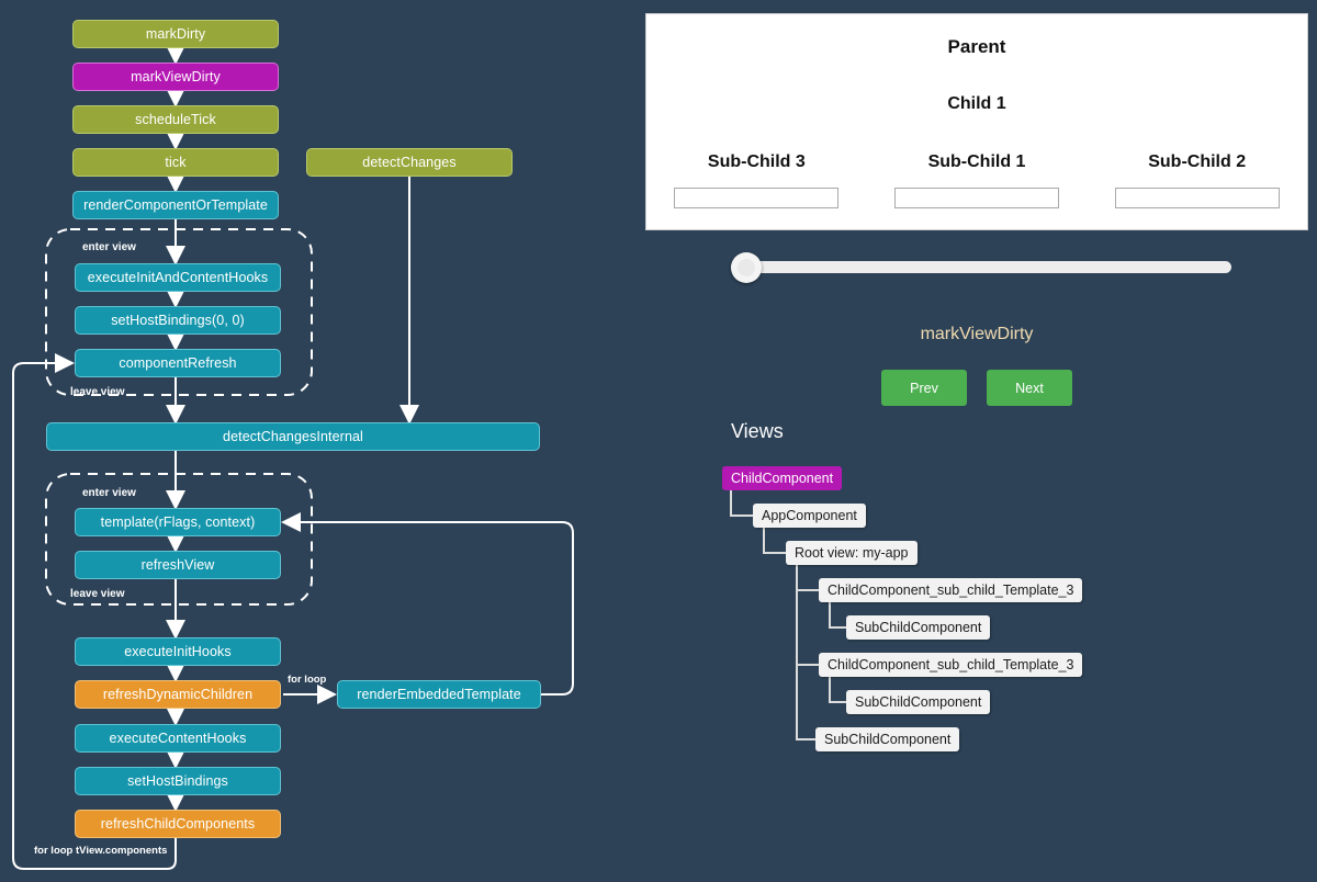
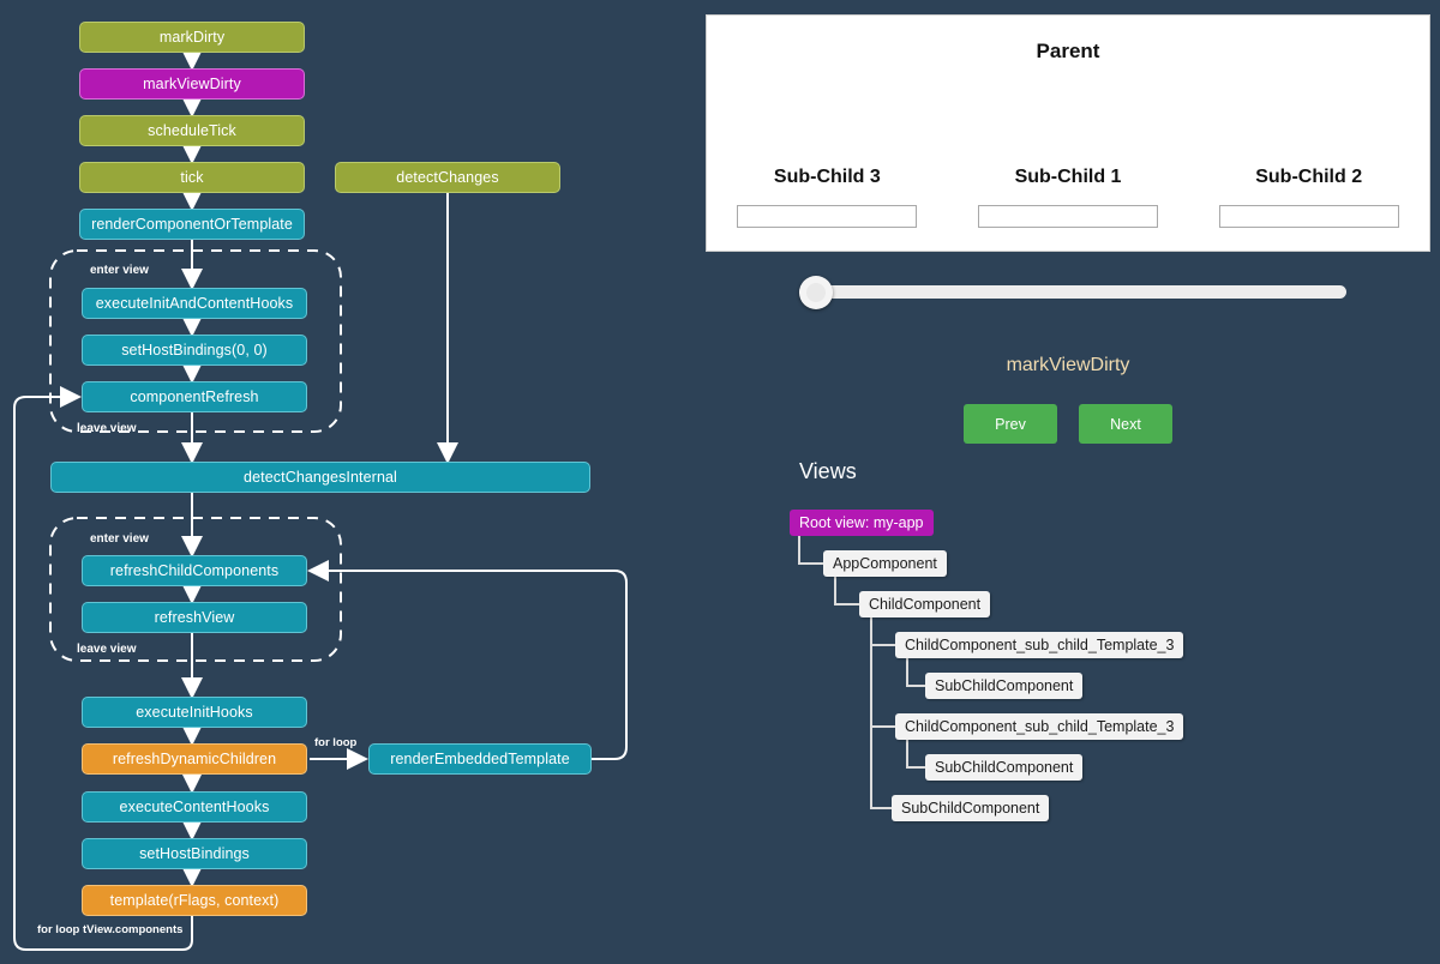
  markDirty
  markViewDirty
  scheduleTick
  tick
  detectChanges
  renderComponentOrTemplate
  executeInitAndContentHooks
  setHostBindings(0, 0)
  componentRefresh
  detectChangesInternal
- template(rFlags, context)
+ refreshChildComponents
  refreshView
  executeInitHooks
  refreshDynamicChildren
  renderEmbeddedTemplate
  executeContentHooks
  setHostBindings
- refreshChildComponents
+ template(rFlags, context)
  enter view
  leave view
  enter view
  leave view
  for loop
  for loop tView.components
  Parent
- Child 1
  Sub-Child 3
  Sub-Child 1
  Sub-Child 2
  markViewDirty
  Prev
  Next
  Views
- ChildComponent
+ Root view: my-app
  AppComponent
- Root view: my-app
+ ChildComponent
  ChildComponent_sub_child_Template_3
  SubChildComponent
  ChildComponent_sub_child_Template_3
  SubChildComponent
  SubChildComponent
